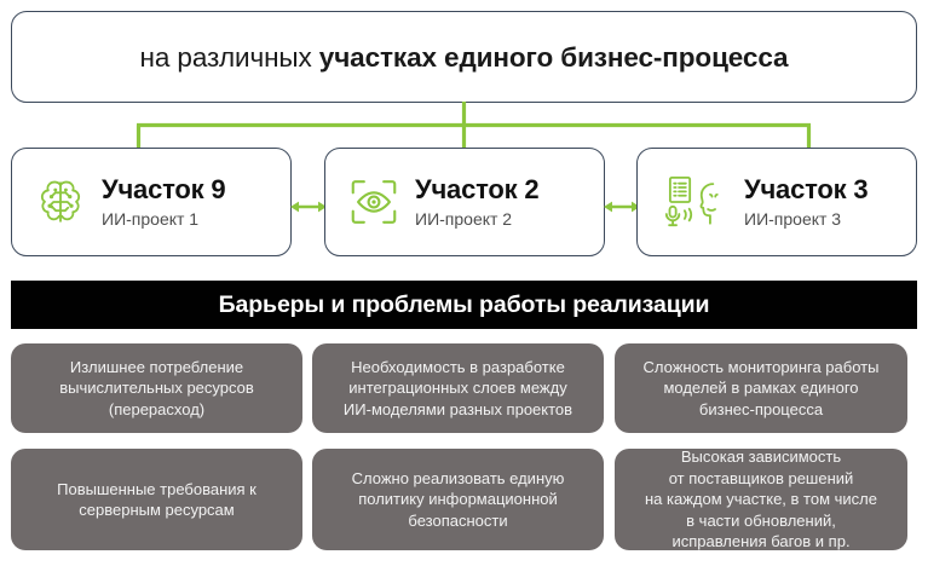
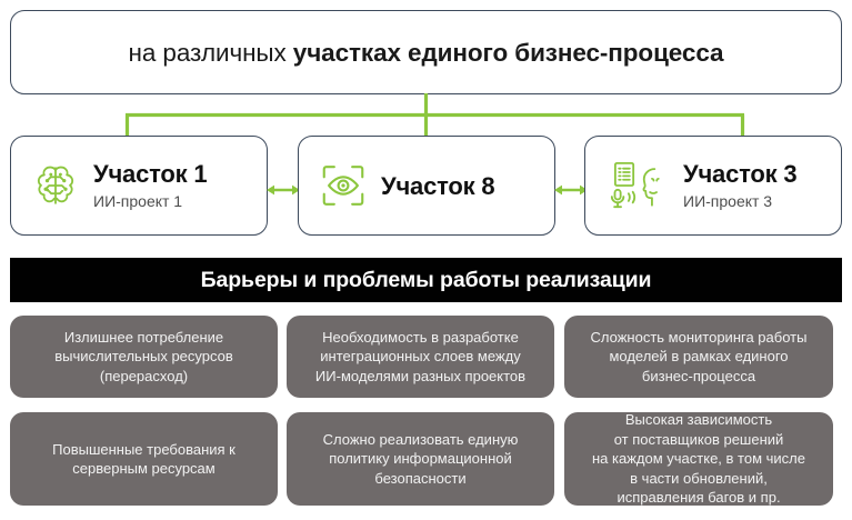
  на различных участках единого бизнес-процесса
- Участок 9
+ Участок 1
  ИИ-проект 1
- Участок 2
+ Участок 8
- ИИ-проект 2
  Участок 3
  ИИ-проект 3
  Барьеры и проблемы работы реализации
  Излишнее потребление
  вычислительных ресурсов
  (перерасход)
  Необходимость в разработке
  интеграционных слоев между
  ИИ-моделями разных проектов
  Сложность мониторинга работы
  моделей в рамках единого
  бизнес-процесса
  Повышенные требования к
  серверным ресурсам
  Сложно реализовать единую
  политику информационной
  безопасности
  Высокая зависимость
  от поставщиков решений
  на каждом участке, в том числе
  в части обновлений,
  исправления багов и пр.
